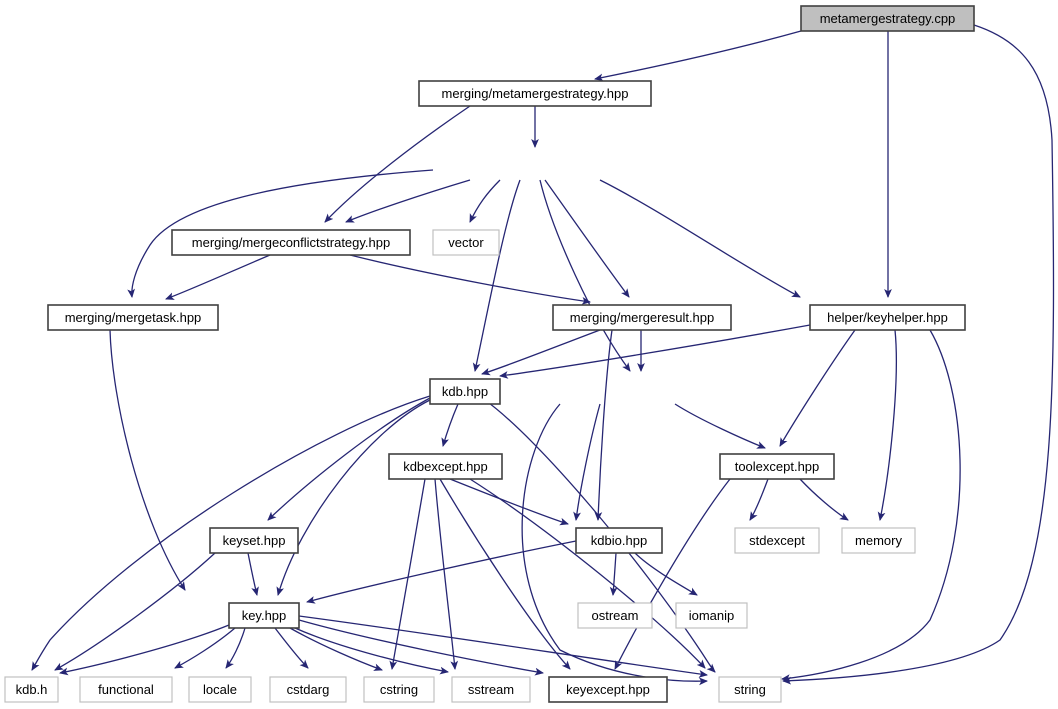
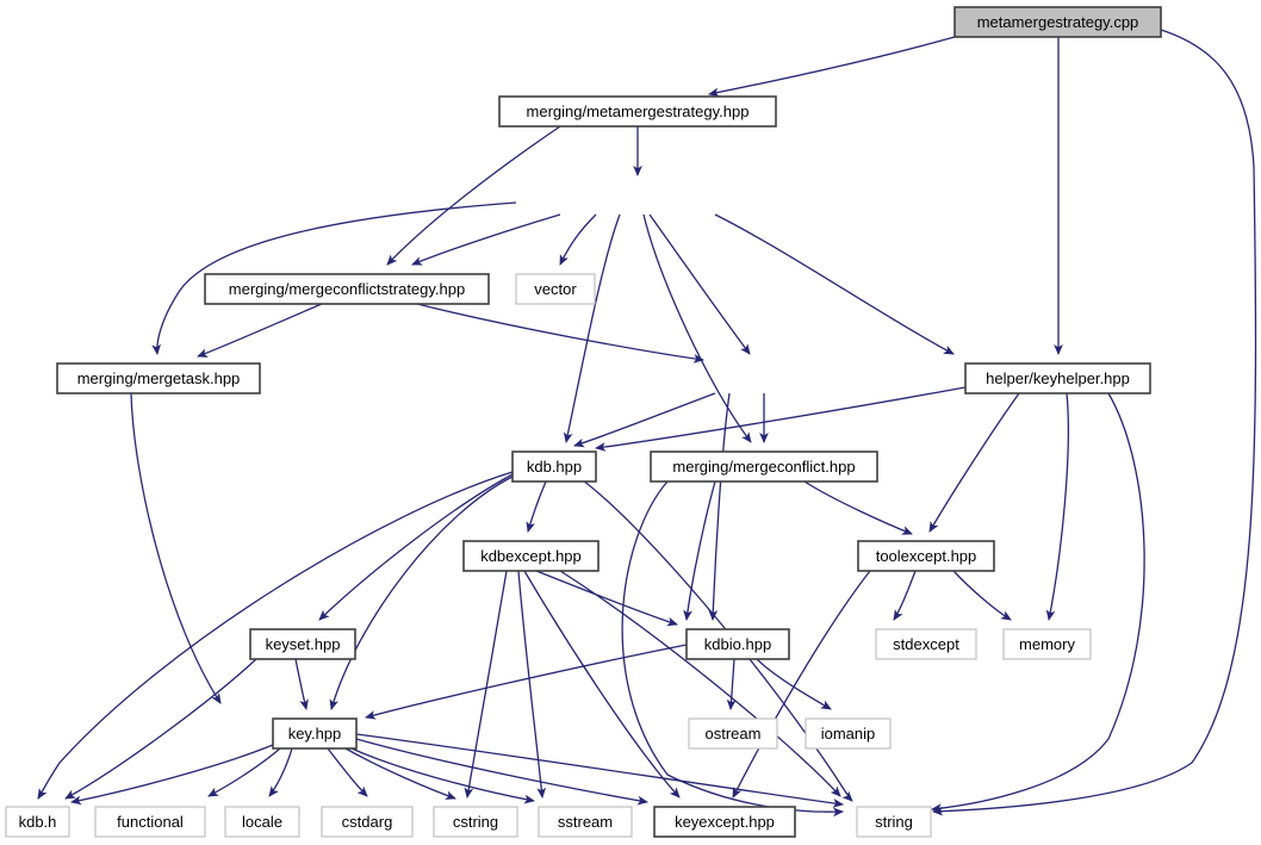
  metamergestrategy.cpp
  merging/metamergestrategy.hpp
  merging/mergeconflictstrategy.hpp
  vector
  merging/mergetask.hpp
- merging/mergeresult.hpp
  helper/keyhelper.hpp
  kdb.hpp
+ merging/mergeconflict.hpp
  kdbexcept.hpp
  toolexcept.hpp
  keyset.hpp
  kdbio.hpp
  stdexcept
  memory
  key.hpp
  ostream
  iomanip
  kdb.h
  functional
  locale
  cstdarg
  cstring
  sstream
  keyexcept.hpp
  string
